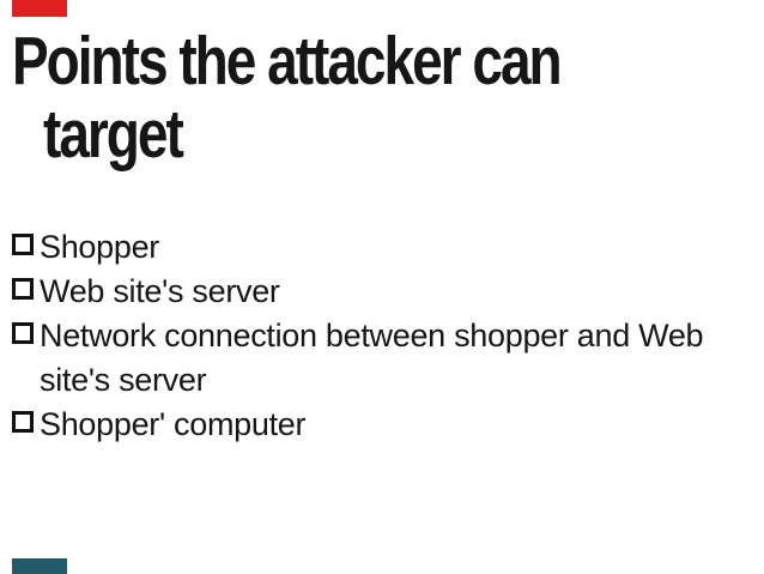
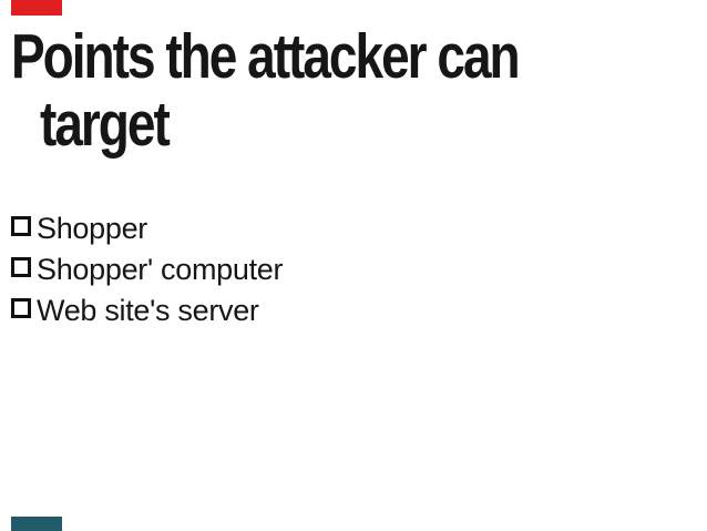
  Points the attacker can
  target
  Shopper
- Web site's server
+ Shopper' computer
- Network connection between shopper and Web site's server
- Shopper' computer
+ Web site's server
